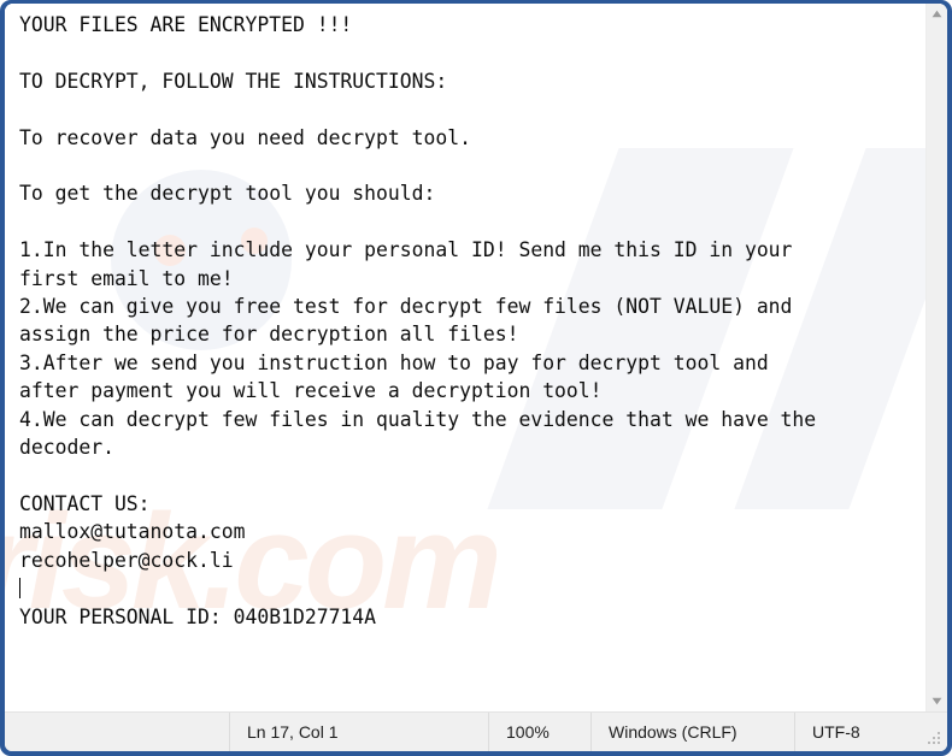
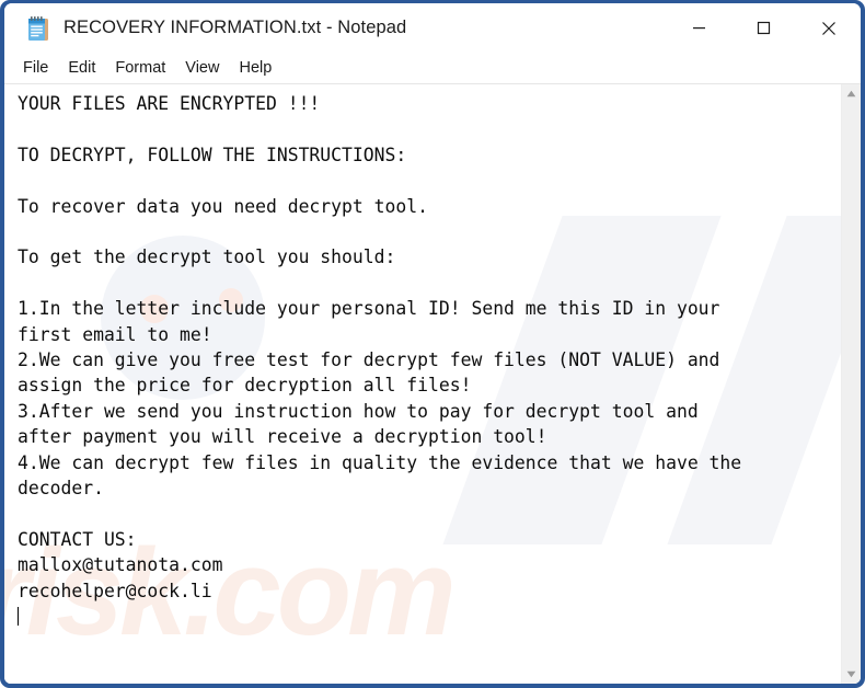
+ RECOVERY INFORMATION.txt - Notepad
+ File
+ Edit
+ Format
+ View
+ Help
  risk.com
  YOUR FILES ARE ENCRYPTED !!!
  TO DECRYPT, FOLLOW THE INSTRUCTIONS:
  To recover data you need decrypt tool.
  To get the decrypt tool you should:
  1.In the letter include your personal ID! Send me this ID in your
  first email to me!
  2.We can give you free test for decrypt few files (NOT VALUE) and
  assign the price for decryption all files!
  3.After we send you instruction how to pay for decrypt tool and
  after payment you will receive a decryption tool!
  4.We can decrypt few files in quality the evidence that we have the
  decoder.
  CONTACT US:
  mallox@tutanota.com
  recohelper@cock.li
- YOUR PERSONAL ID: 040B1D27714A
- Ln 17, Col 1
- 100%
- Windows (CRLF)
- UTF-8
